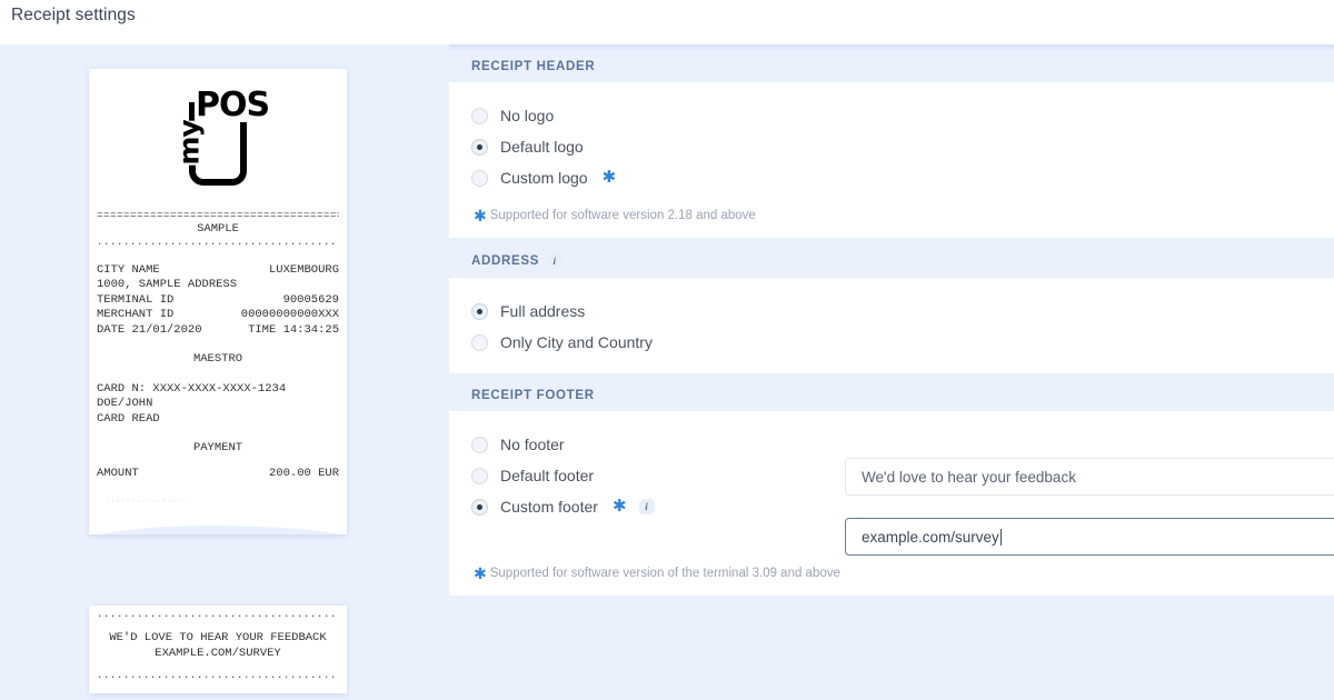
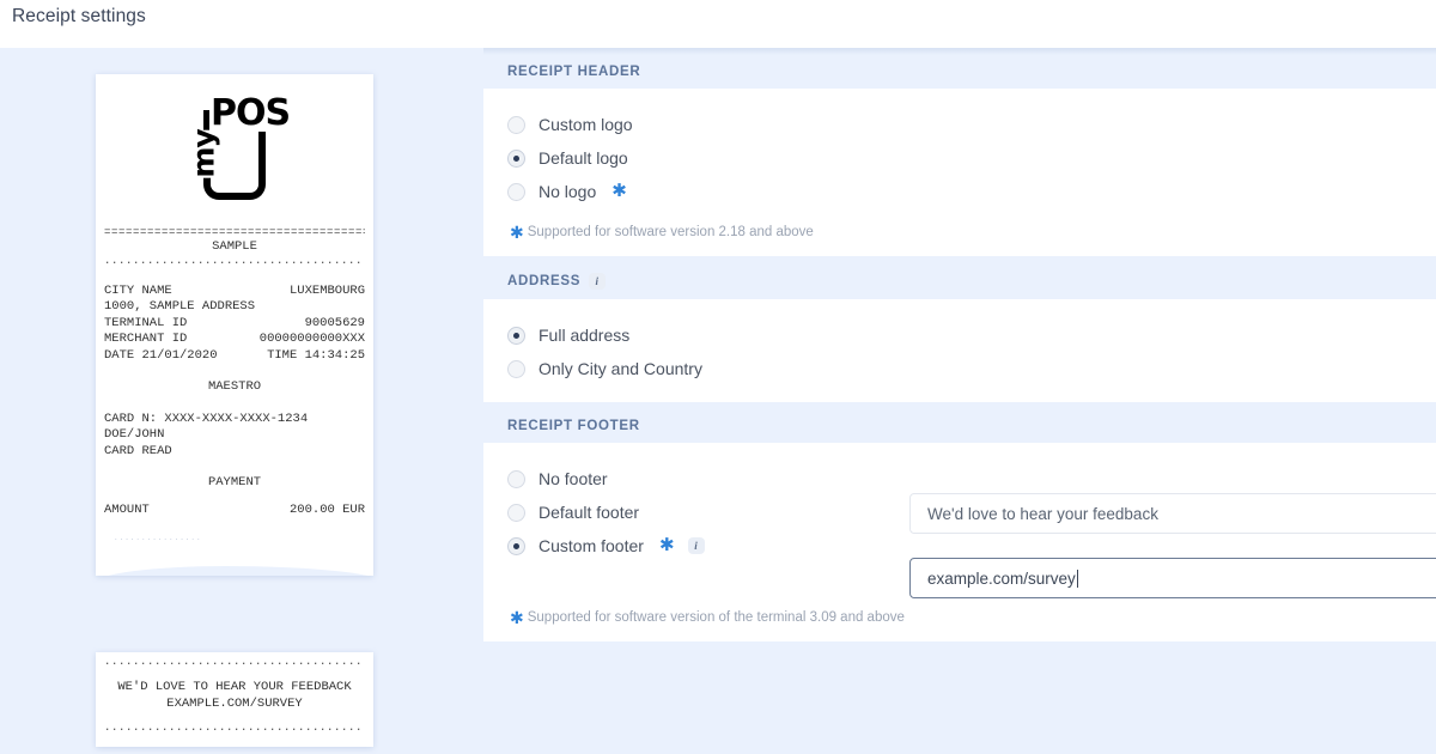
  Receipt settings
  POS
  ====================================
  SAMPLE
  ....................................
  CITY NAME
  LUXEMBOURG
  1000, SAMPLE ADDRESS
  TERMINAL ID
  90005629
  MERCHANT ID
  00000000000XXX
  DATE 21/01/2020
  TIME 14:34:25
  MAESTRO
  CARD N: XXXX-XXXX-XXXX-1234
  DOE/JOHN
  CARD READ
  PAYMENT
  AMOUNT
  200.00 EUR
  ....................................
  WE'D LOVE TO HEAR YOUR FEEDBACK
  EXAMPLE.COM/SURVEY
  ....................................
  RECEIPT HEADER
- No logo
+ Custom logo
  Default logo
- Custom logo
+ No logo
  ✱
  ✱
  Supported for software version 2.18 and above
  ADDRESS
  i
  Full address
  Only City and Country
  RECEIPT FOOTER
  No footer
  Default footer
  Custom footer
  ✱
  i
  We'd love to hear your feedback
  example.com/survey
  ✱
  Supported for software version of the terminal 3.09 and above
